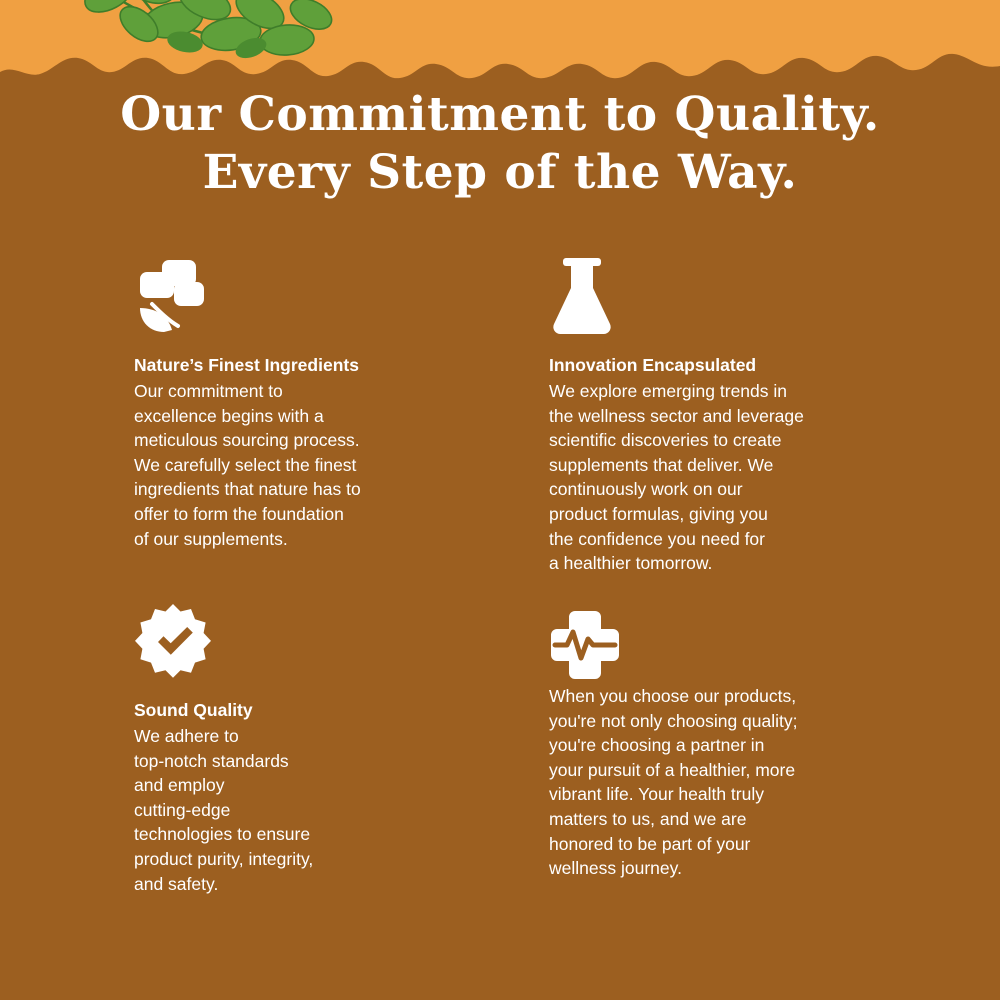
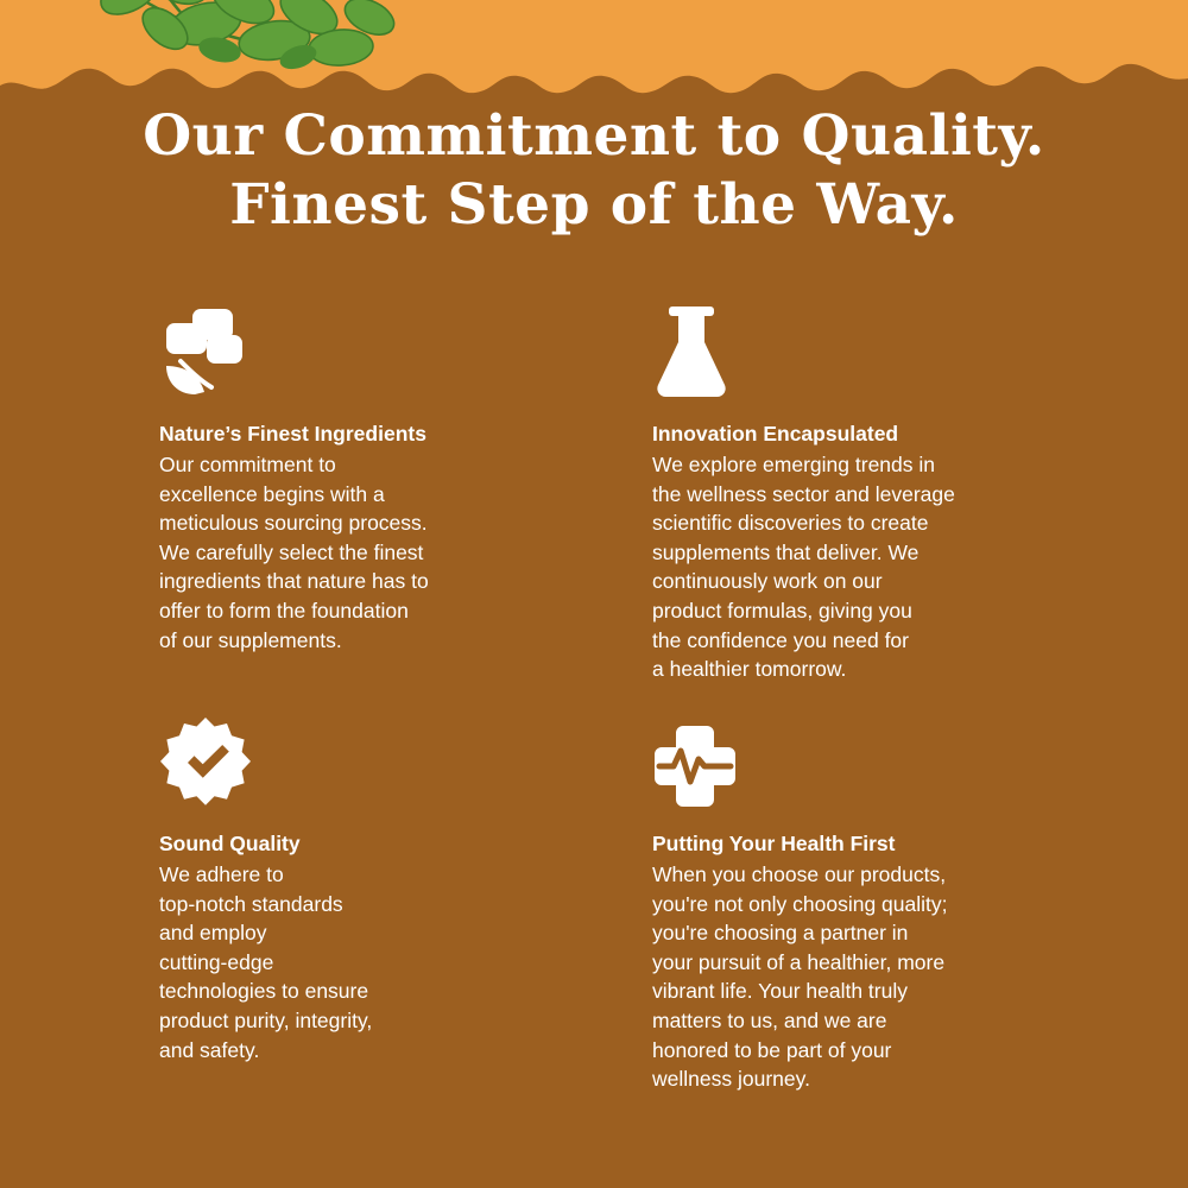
  Our Commitment to Quality.
- Every Step of the Way.
+ Finest Step of the Way.
  Nature’s Finest Ingredients
  Our commitment to
  excellence begins with a
  meticulous sourcing process.
  We carefully select the finest
  ingredients that nature has to
  offer to form the foundation
  of our supplements.
  Innovation Encapsulated
  We explore emerging trends in
  the wellness sector and leverage
  scientific discoveries to create
  supplements that deliver. We
  continuously work on our
  product formulas, giving you
  the confidence you need for
  a healthier tomorrow.
  Sound Quality
  We adhere to
  top-notch standards
  and employ
  cutting-edge
  technologies to ensure
  product purity, integrity,
  and safety.
+ Putting Your Health First
  When you choose our products,
  you're not only choosing quality;
  you're choosing a partner in
  your pursuit of a healthier, more
  vibrant life. Your health truly
  matters to us, and we are
  honored to be part of your
  wellness journey.
